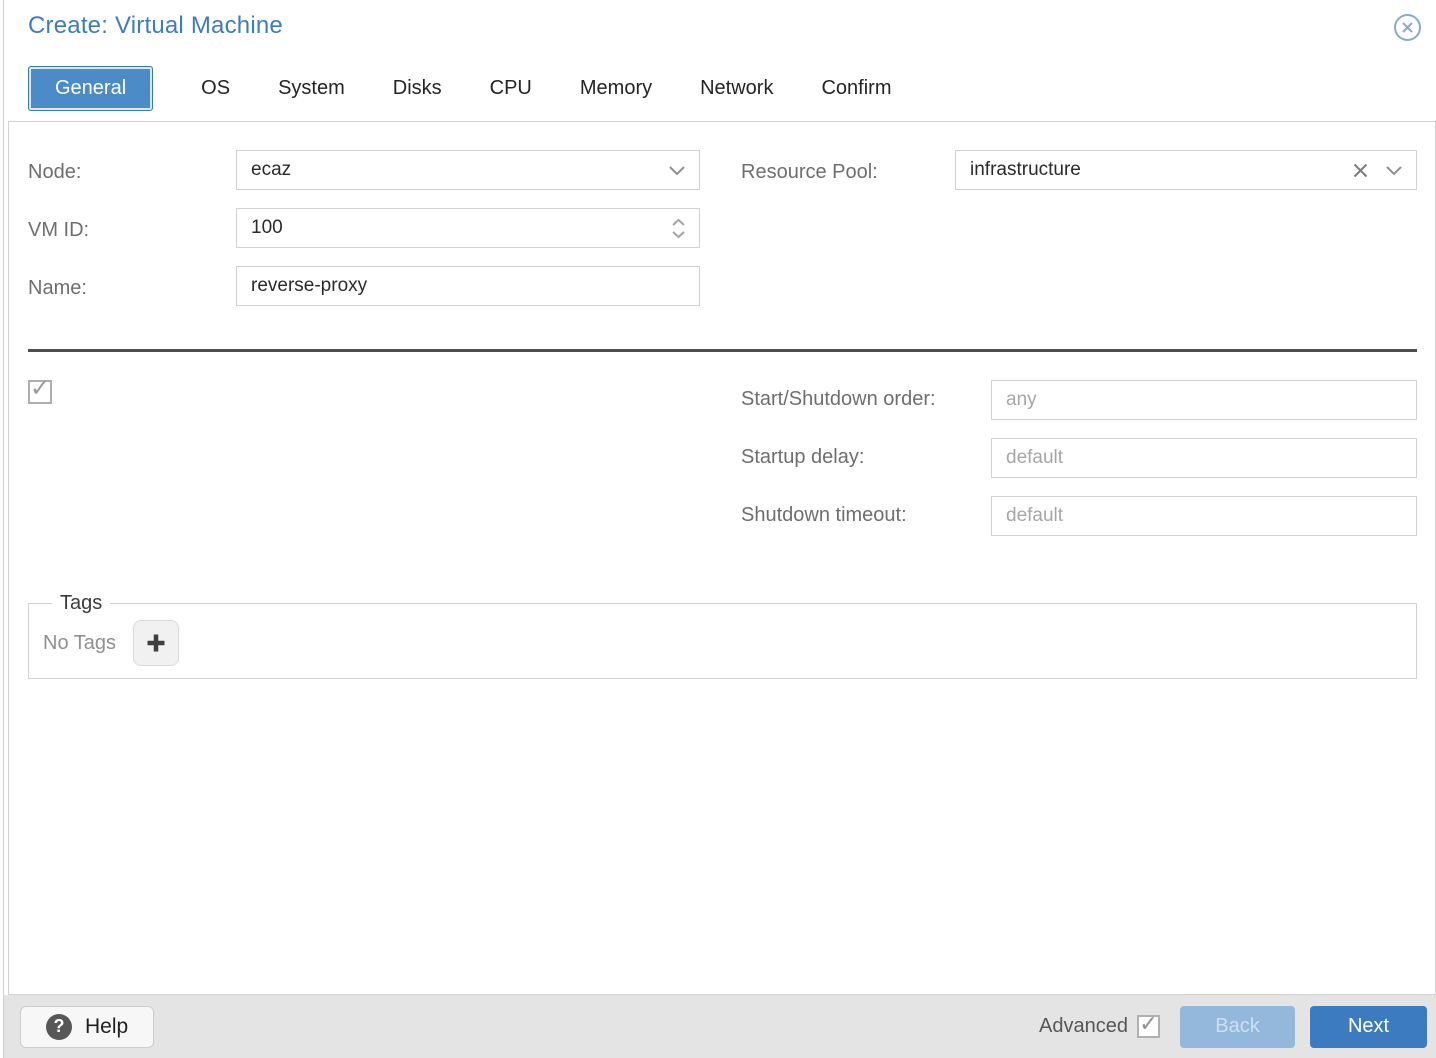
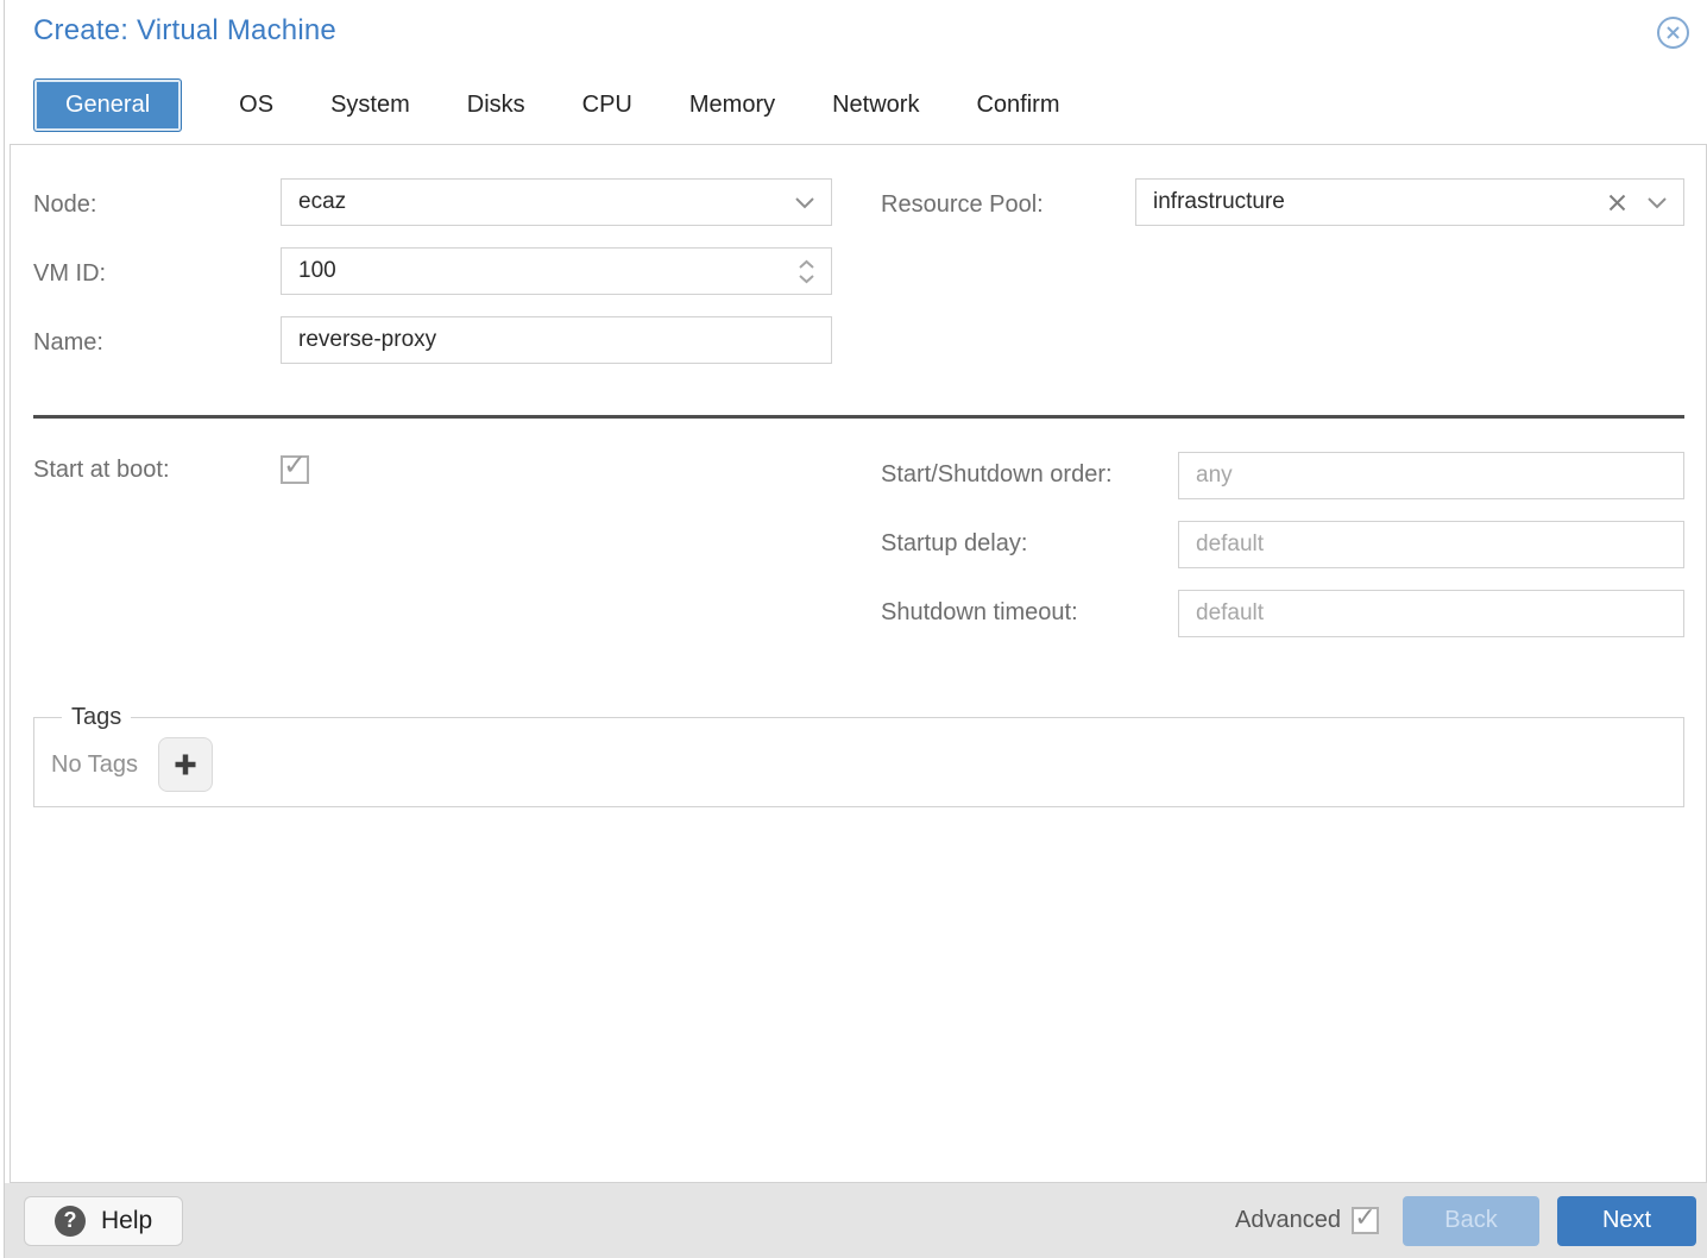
  Create: Virtual Machine
  General
  OS
  System
  Disks
  CPU
  Memory
  Network
  Confirm
  Node:
  ecaz
  VM ID:
  100
  Name:
  reverse-proxy
  Resource Pool:
  infrastructure
+ Start at boot:
  ✓
  Start/Shutdown order:
  any
  Startup delay:
  default
  Shutdown timeout:
  default
  Tags
  No Tags
  ?
  Help
  Advanced
  ✓
  Back
  Next
